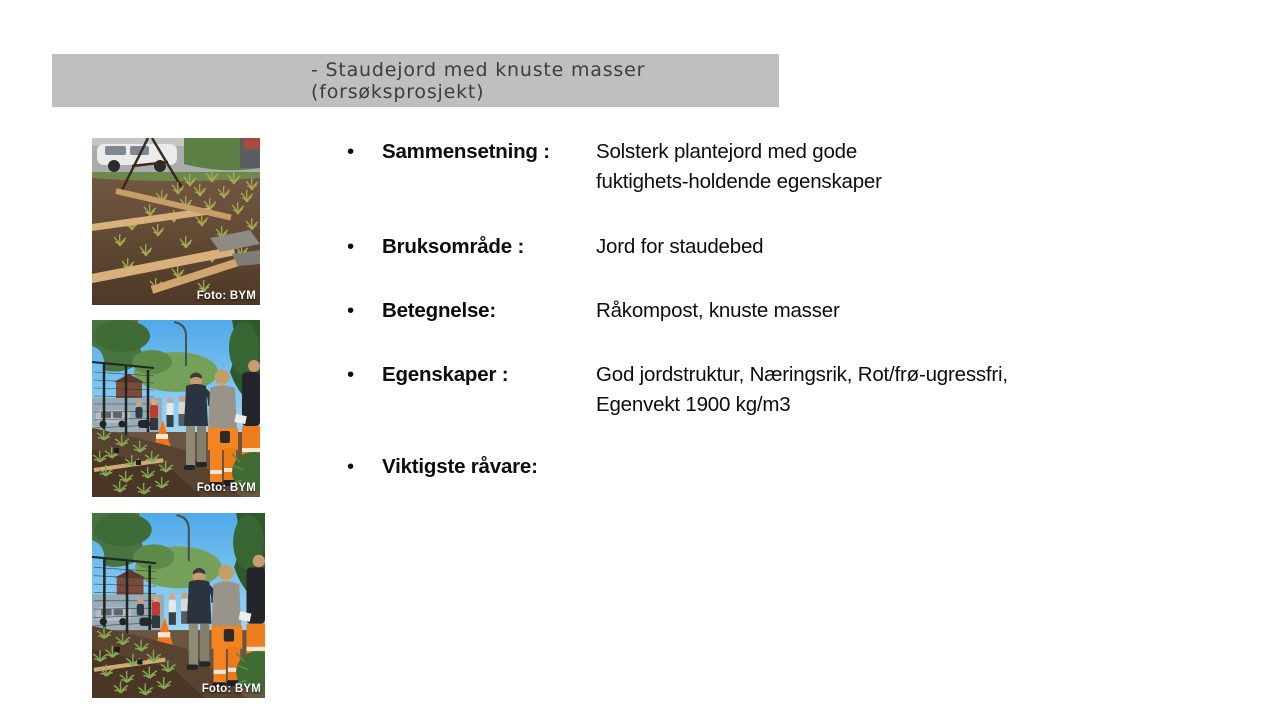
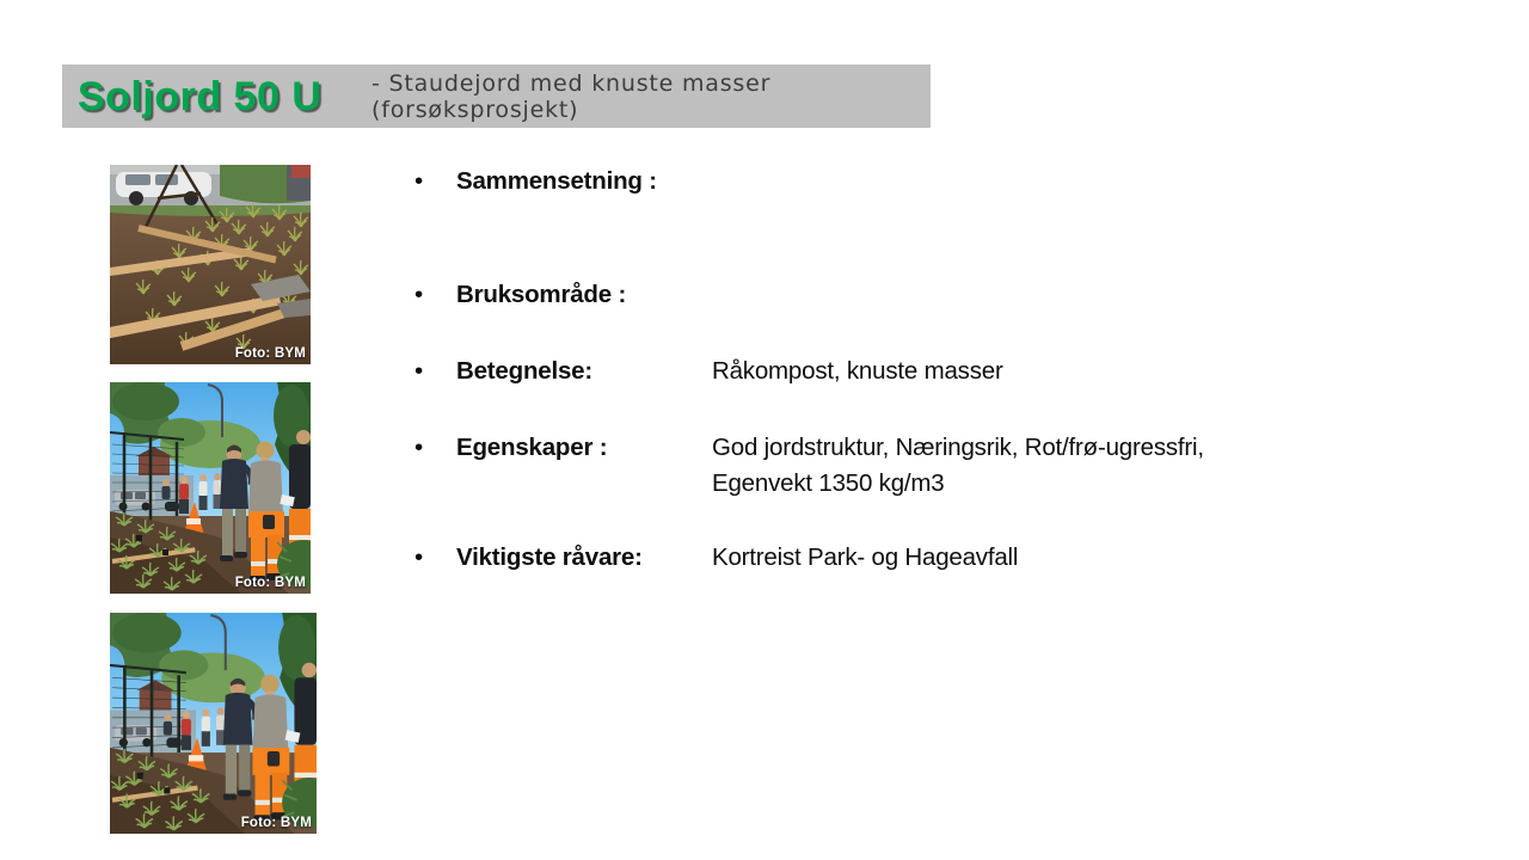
+ Soljord 50 U
  - Staudejord med knuste masser (forsøksprosjekt)
  Foto: BYM
  Foto: BYM
  Foto: BYM
  •
  Sammensetning :
- Solsterk plantejord med gode
- fuktighets-holdende egenskaper
  •
  Bruksområde :
- Jord for staudebed
  •
  Betegnelse:
  Råkompost, knuste masser
  •
  Egenskaper :
  God jordstruktur, Næringsrik, Rot/frø-ugressfri,
- Egenvekt 1900 kg/m3
+ Egenvekt 1350 kg/m3
  •
  Viktigste råvare:
+ Kortreist Park- og Hageavfall
